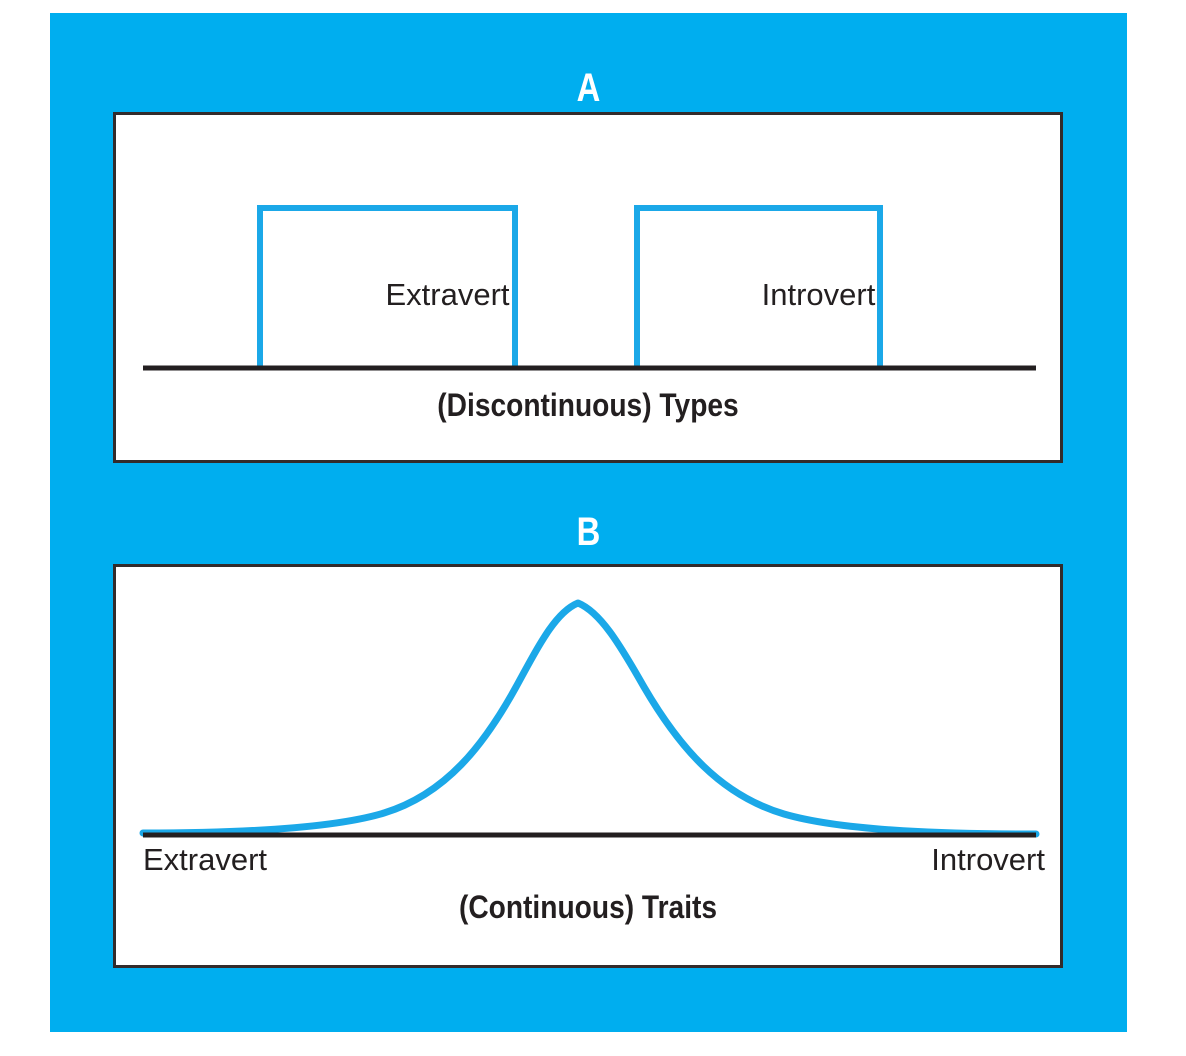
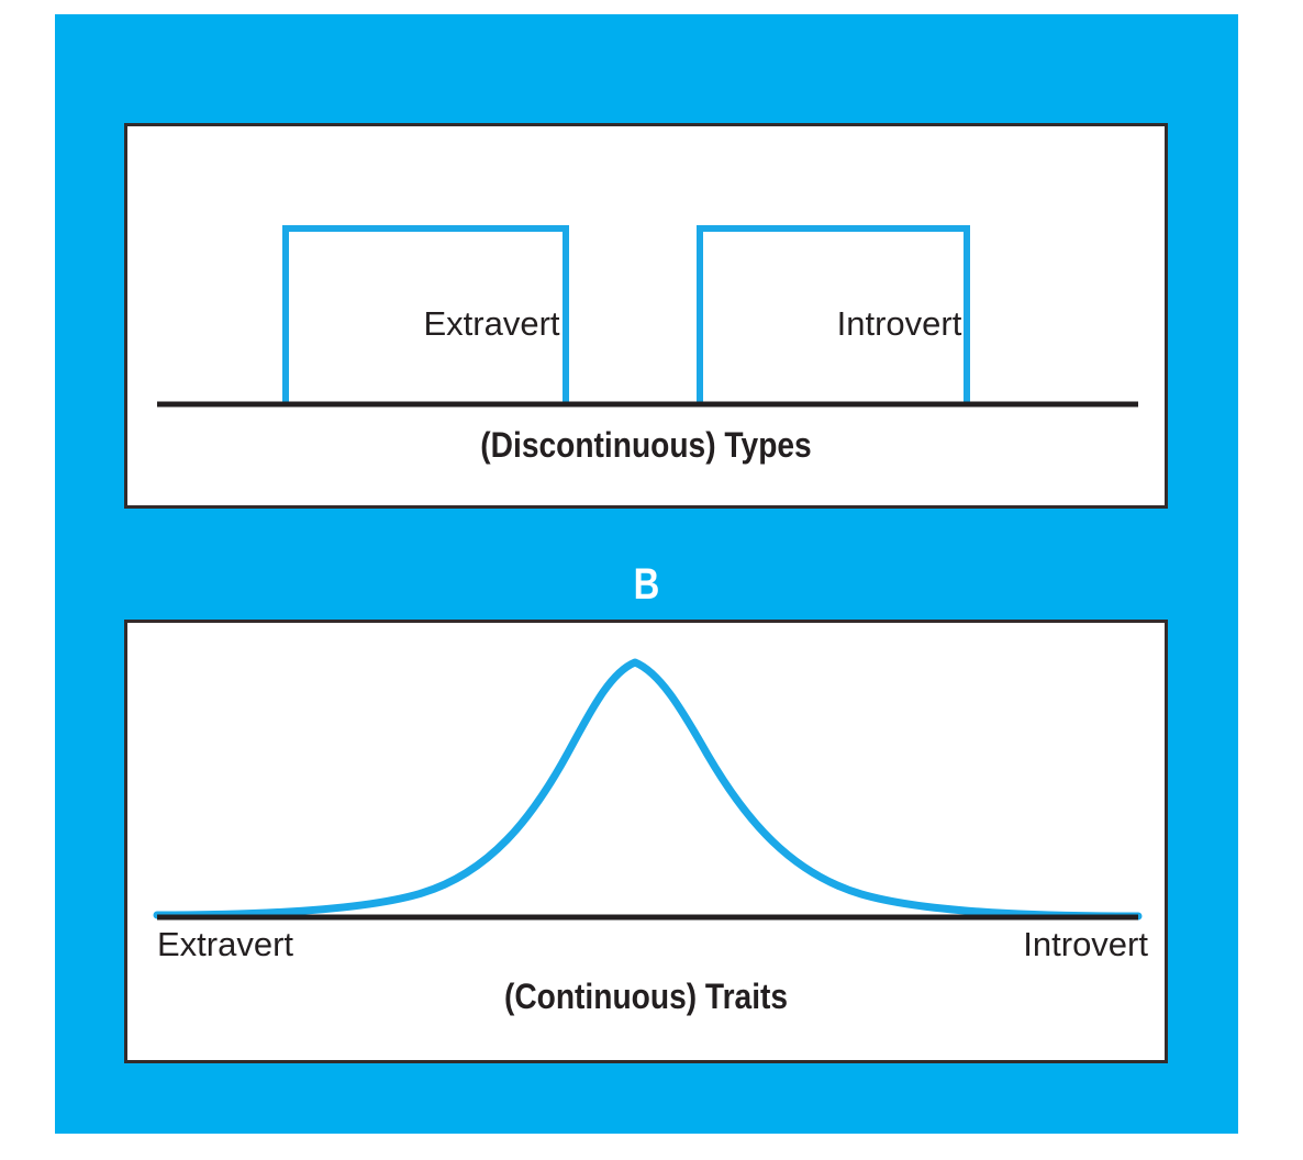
- A
  Extravert
  Introvert
  (Discontinuous) Types
  B
  Extravert
  Introvert
  (Continuous) Traits
